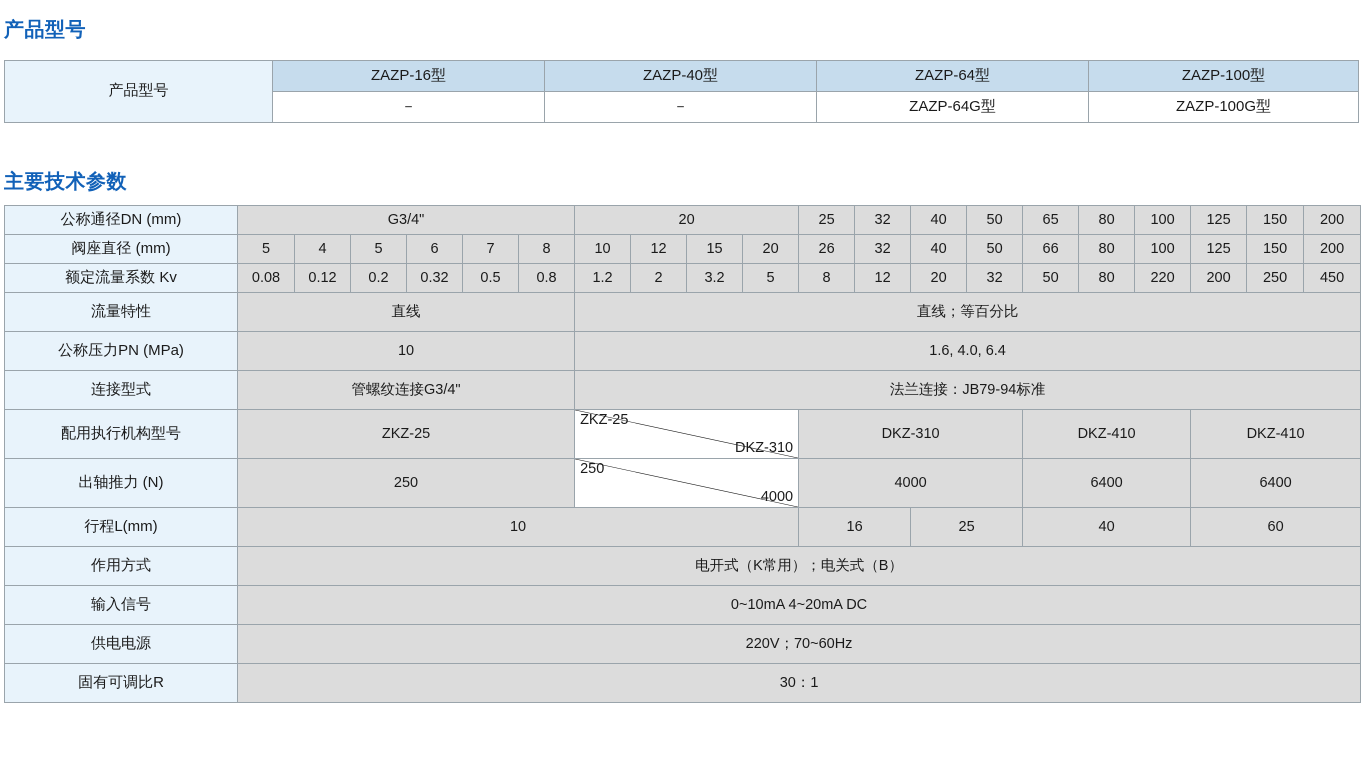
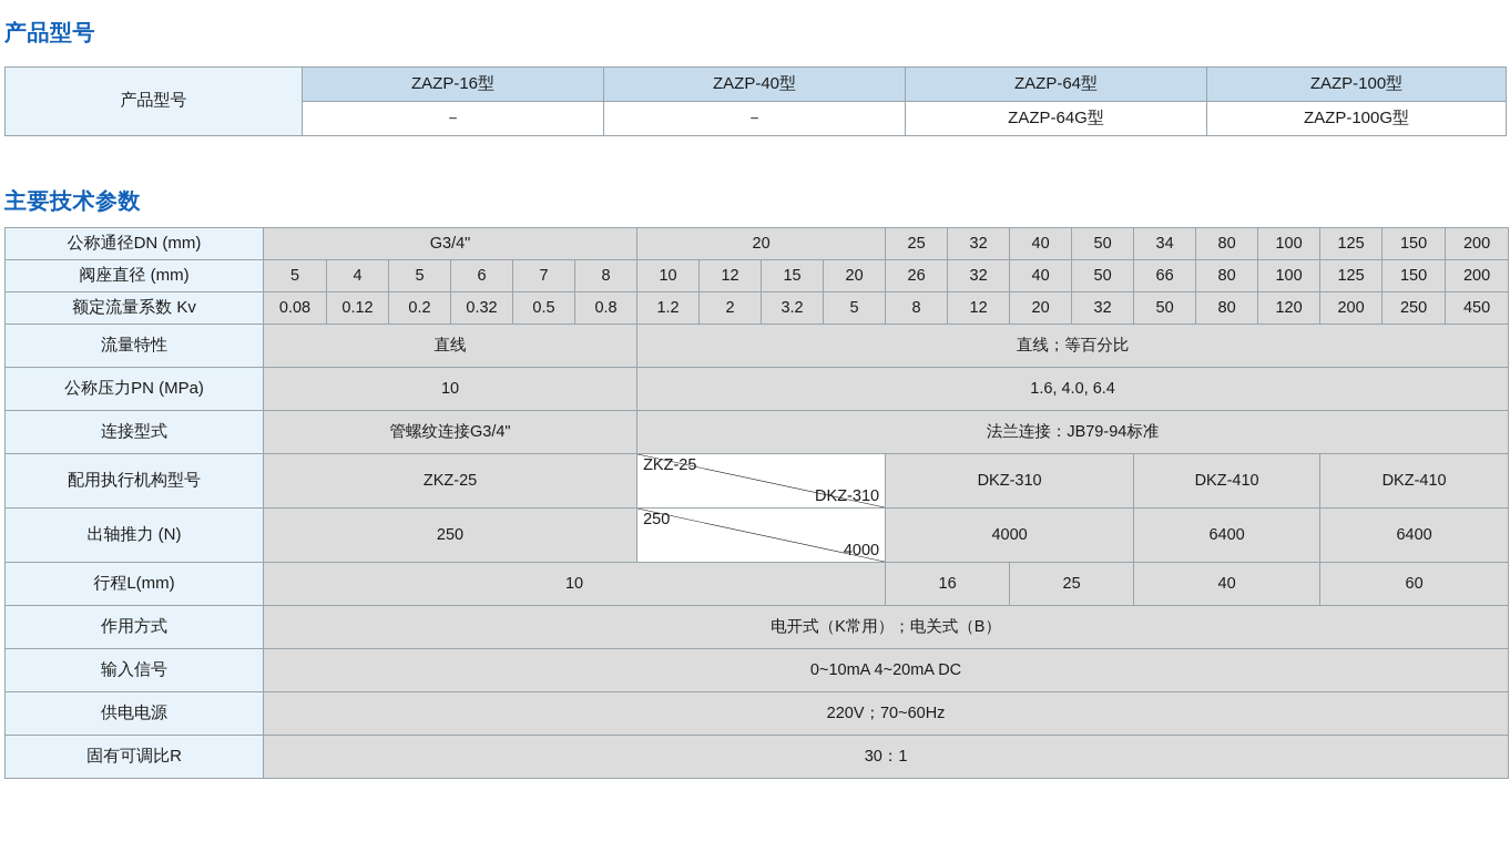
  产品型号
  产品型号	ZAZP-16型	ZAZP-40型	ZAZP-64型	ZAZP-100型
  －	－	ZAZP-64G型	ZAZP-100G型
  主要技术参数
- 公称通径DN (mm)	G3/4"	20	25	32	40	50	65	80	100	125	150	200
+ 公称通径DN (mm)	G3/4"	20	25	32	40	50	34	80	100	125	150	200
  阀座直径 (mm)	5	4	5	6	7	8	10	12	15	20	26	32	40	50	66	80	100	125	150	200
- 额定流量系数 Kv	0.08	0.12	0.2	0.32	0.5	0.8	1.2	2	3.2	5	8	12	20	32	50	80	220	200	250	450
+ 额定流量系数 Kv	0.08	0.12	0.2	0.32	0.5	0.8	1.2	2	3.2	5	8	12	20	32	50	80	120	200	250	450
  流量特性	直线	直线；等百分比
  公称压力PN (MPa)	10	1.6, 4.0, 6.4
  连接型式	管螺纹连接G3/4"	法兰连接：JB79-94标准
  配用执行机构型号	ZKZ-25	ZKZ-25 DKZ-310	DKZ-310	DKZ-410	DKZ-410
  出轴推力 (N)	250	250 4000	4000	6400	6400
  行程L(mm)	10	16	25	40	60
  作用方式	电开式（K常用）；电关式（B）
  输入信号	0~10mA 4~20mA DC
  供电电源	220V；70~60Hz
  固有可调比R	30：1
